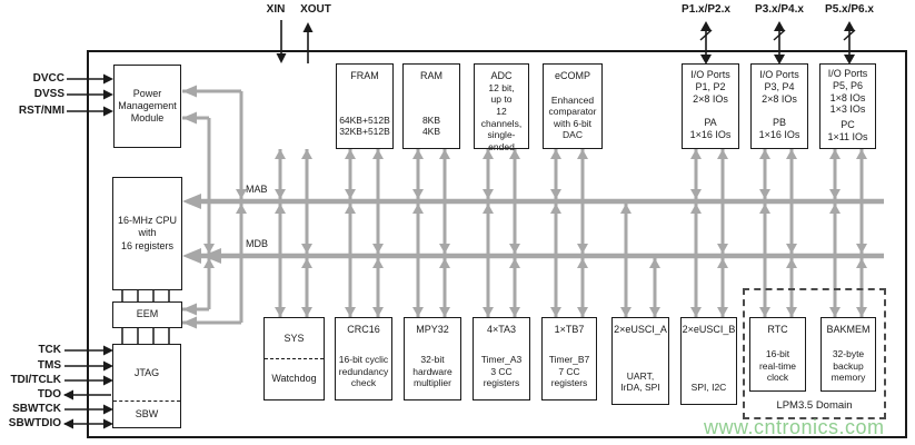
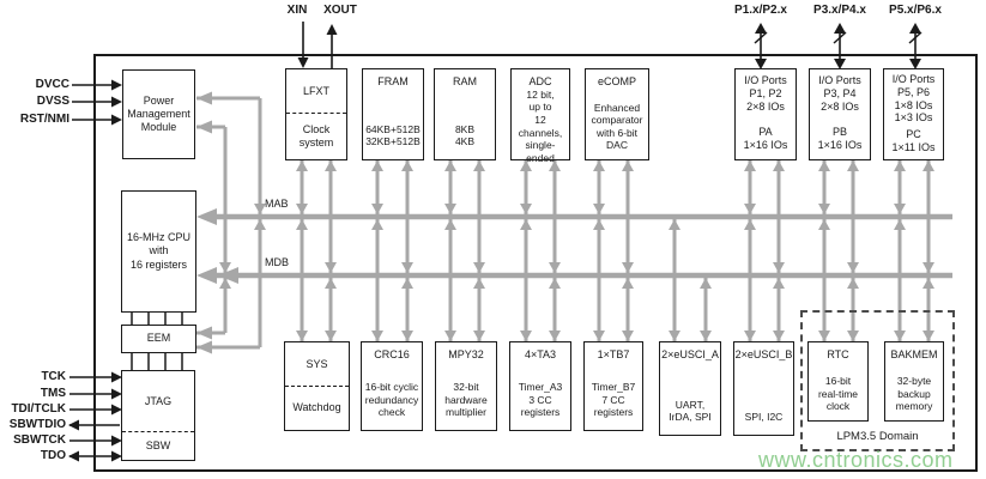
  Power
  Management
  Module
+ LFXT
+ Clock
+ system
  FRAM
  64KB+512B
  32KB+512B
  RAM
  8KB
  4KB
  ADC
  12 bit,
  up to
  12 channels,
  single-ended
  eCOMP
  Enhanced
  comparator
  with 6-bit
  DAC
  I/O Ports
  P1, P2
  2×8 IOs
  PA
  1×16 IOs
  I/O Ports
  P3, P4
  2×8 IOs
  PB
  1×16 IOs
  I/O Ports
  P5, P6
  1×8 IOs
  1×3 IOs
  PC
  1×11 IOs
  16-MHz CPU
  with
  16 registers
  EEM
  JTAG
  SBW
  SYS
  Watchdog
  CRC16
  16-bit cyclic
  redundancy
  check
  MPY32
  32-bit
  hardware
  multiplier
  4×TA3
  Timer_A3
  3 CC
  registers
  1×TB7
  Timer_B7
  7 CC
  registers
  2×eUSCI_A
  UART,
  IrDA, SPI
  2×eUSCI_B
  SPI, I2C
  RTC
  16-bit
  real-time
  clock
  BAKMEM
  32-byte
  backup
  memory
  LPM3.5 Domain
  MAB
  MDB
  DVCC
  DVSS
  RST/NMI
  TCK
  TMS
  TDI/TCLK
- TDO
+ SBWTDIO
  SBWTCK
- SBWTDIO
+ TDO
  XIN
  XOUT
  P1.x/P2.x
  P3.x/P4.x
  P5.x/P6.x
  www.cntronics.com
